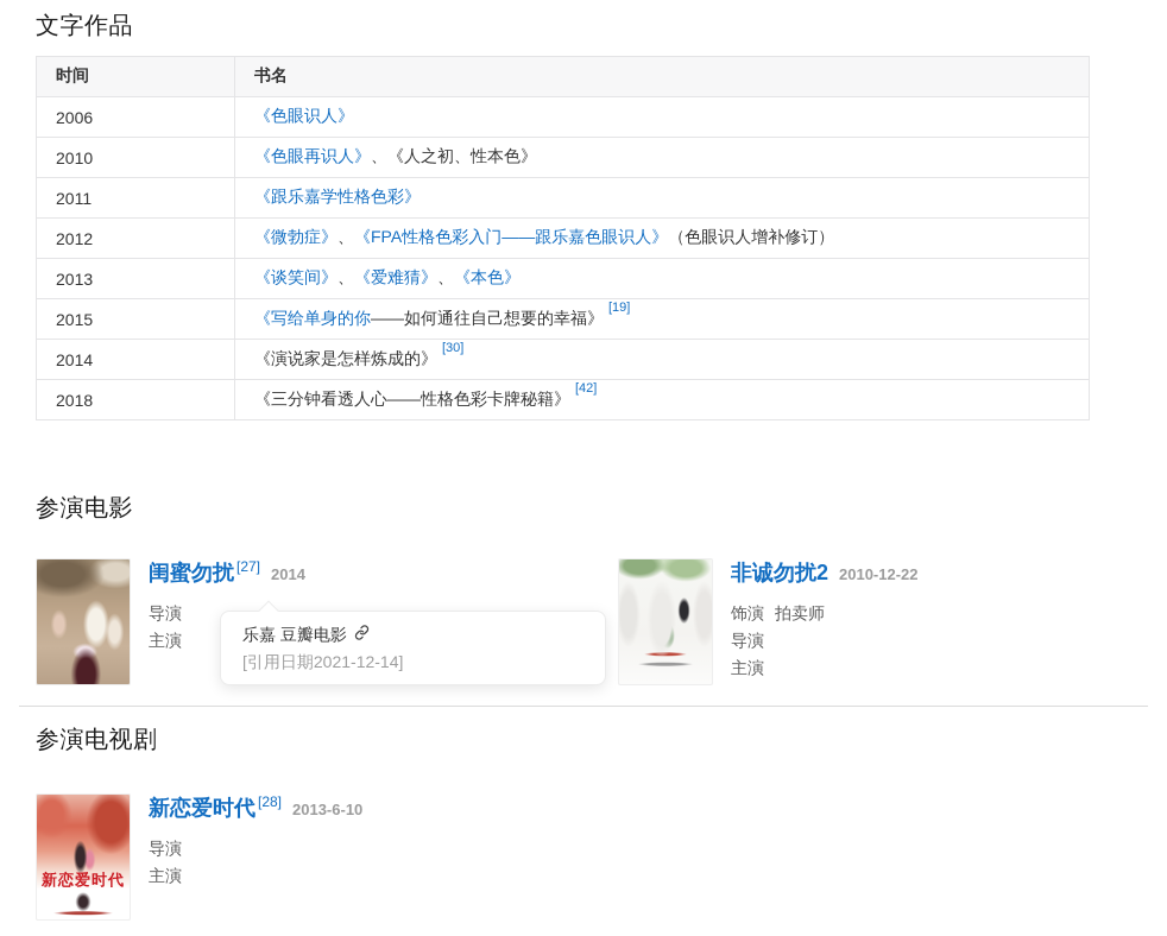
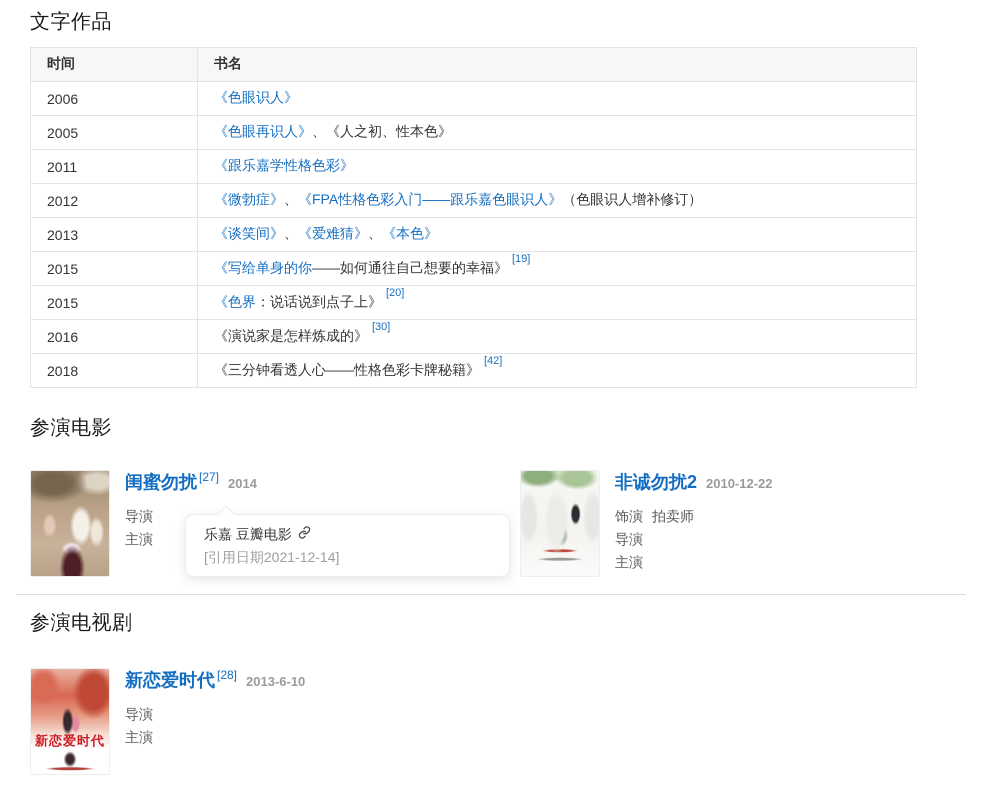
  文字作品
  时间	书名
  2006	《色眼识人》
- 2010	《色眼再识人》、《人之初、性本色》
+ 2005	《色眼再识人》、《人之初、性本色》
  2011	《跟乐嘉学性格色彩》
  2012	《微勃症》、《FPA性格色彩入门——跟乐嘉色眼识人》（色眼识人增补修订）
  2013	《谈笑间》、《爱难猜》、《本色》
  2015	《写给单身的你——如何通往自己想要的幸福》[19]
+ 2015	《色界：说话说到点子上》[20]
- 2014	《演说家是怎样炼成的》[30]
+ 2016	《演说家是怎样炼成的》[30]
  2018	《三分钟看透人心——性格色彩卡牌秘籍》[42]
  参演电影
  闺蜜勿扰
  [27]
  2014
  导演
  主演
  非诚勿扰2
  2010-12-22
  饰演 拍卖师
  导演
  主演
  乐嘉 豆瓣电影
  [引用日期2021-12-14]
  参演电视剧
  新恋爱时代
  新恋爱时代
  [28]
  2013-6-10
  导演
  主演
